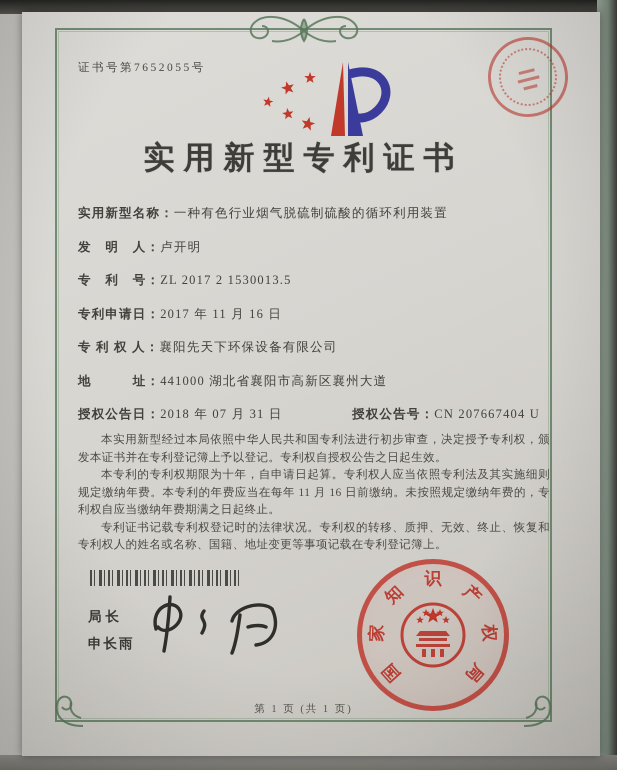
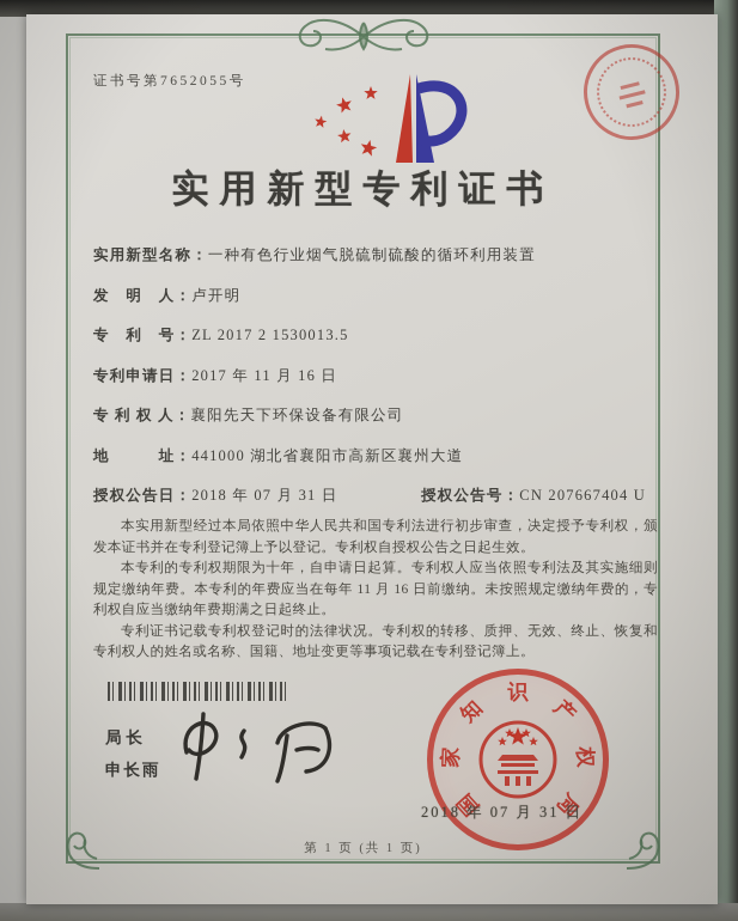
+ 2018 年 07 月 31 日
